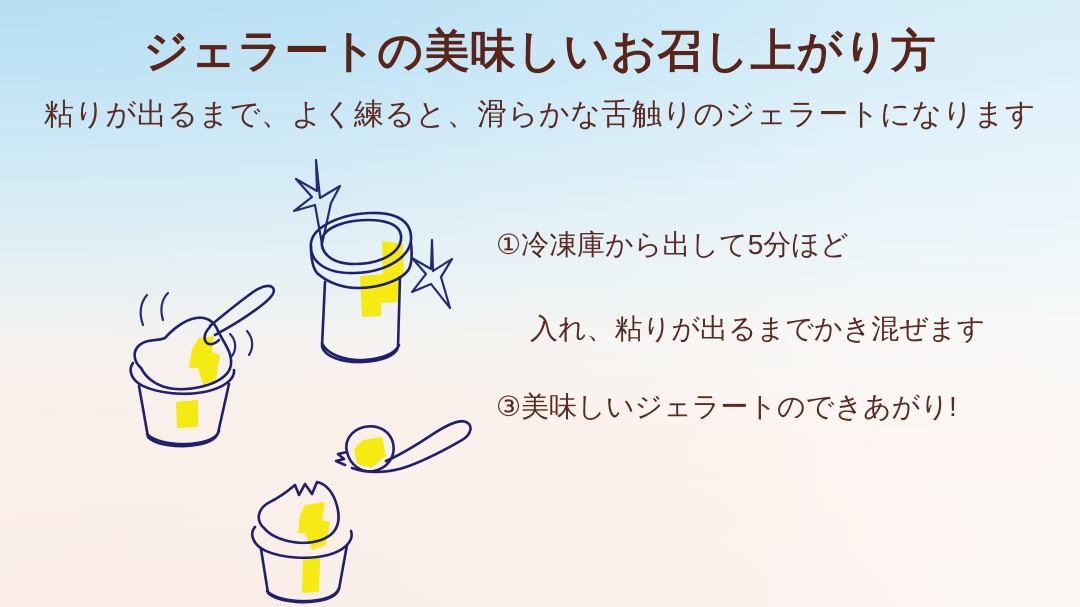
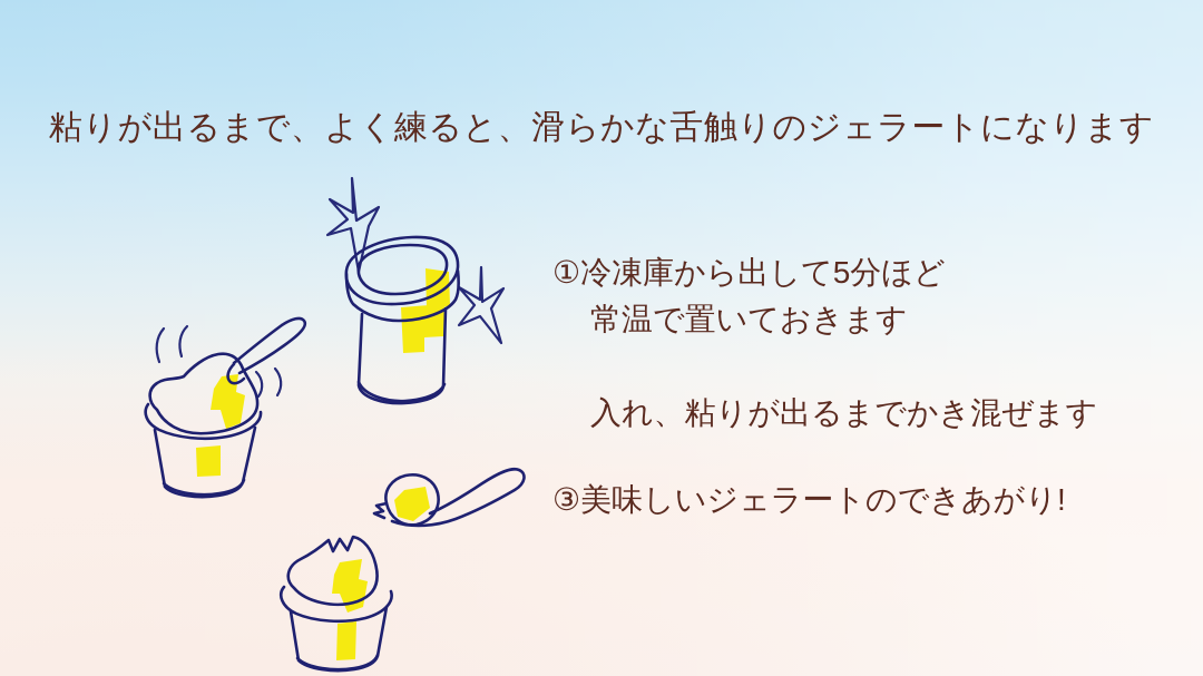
- ジェラートの美味しいお召し上がり方
  粘りが出るまで、よく練ると、滑らかな舌触りのジェラートになります
  ①冷凍庫から出して5分ほど
+ 常温で置いておきます
  入れ、粘りが出るまでかき混ぜます
  ③美味しいジェラートのできあがり!
